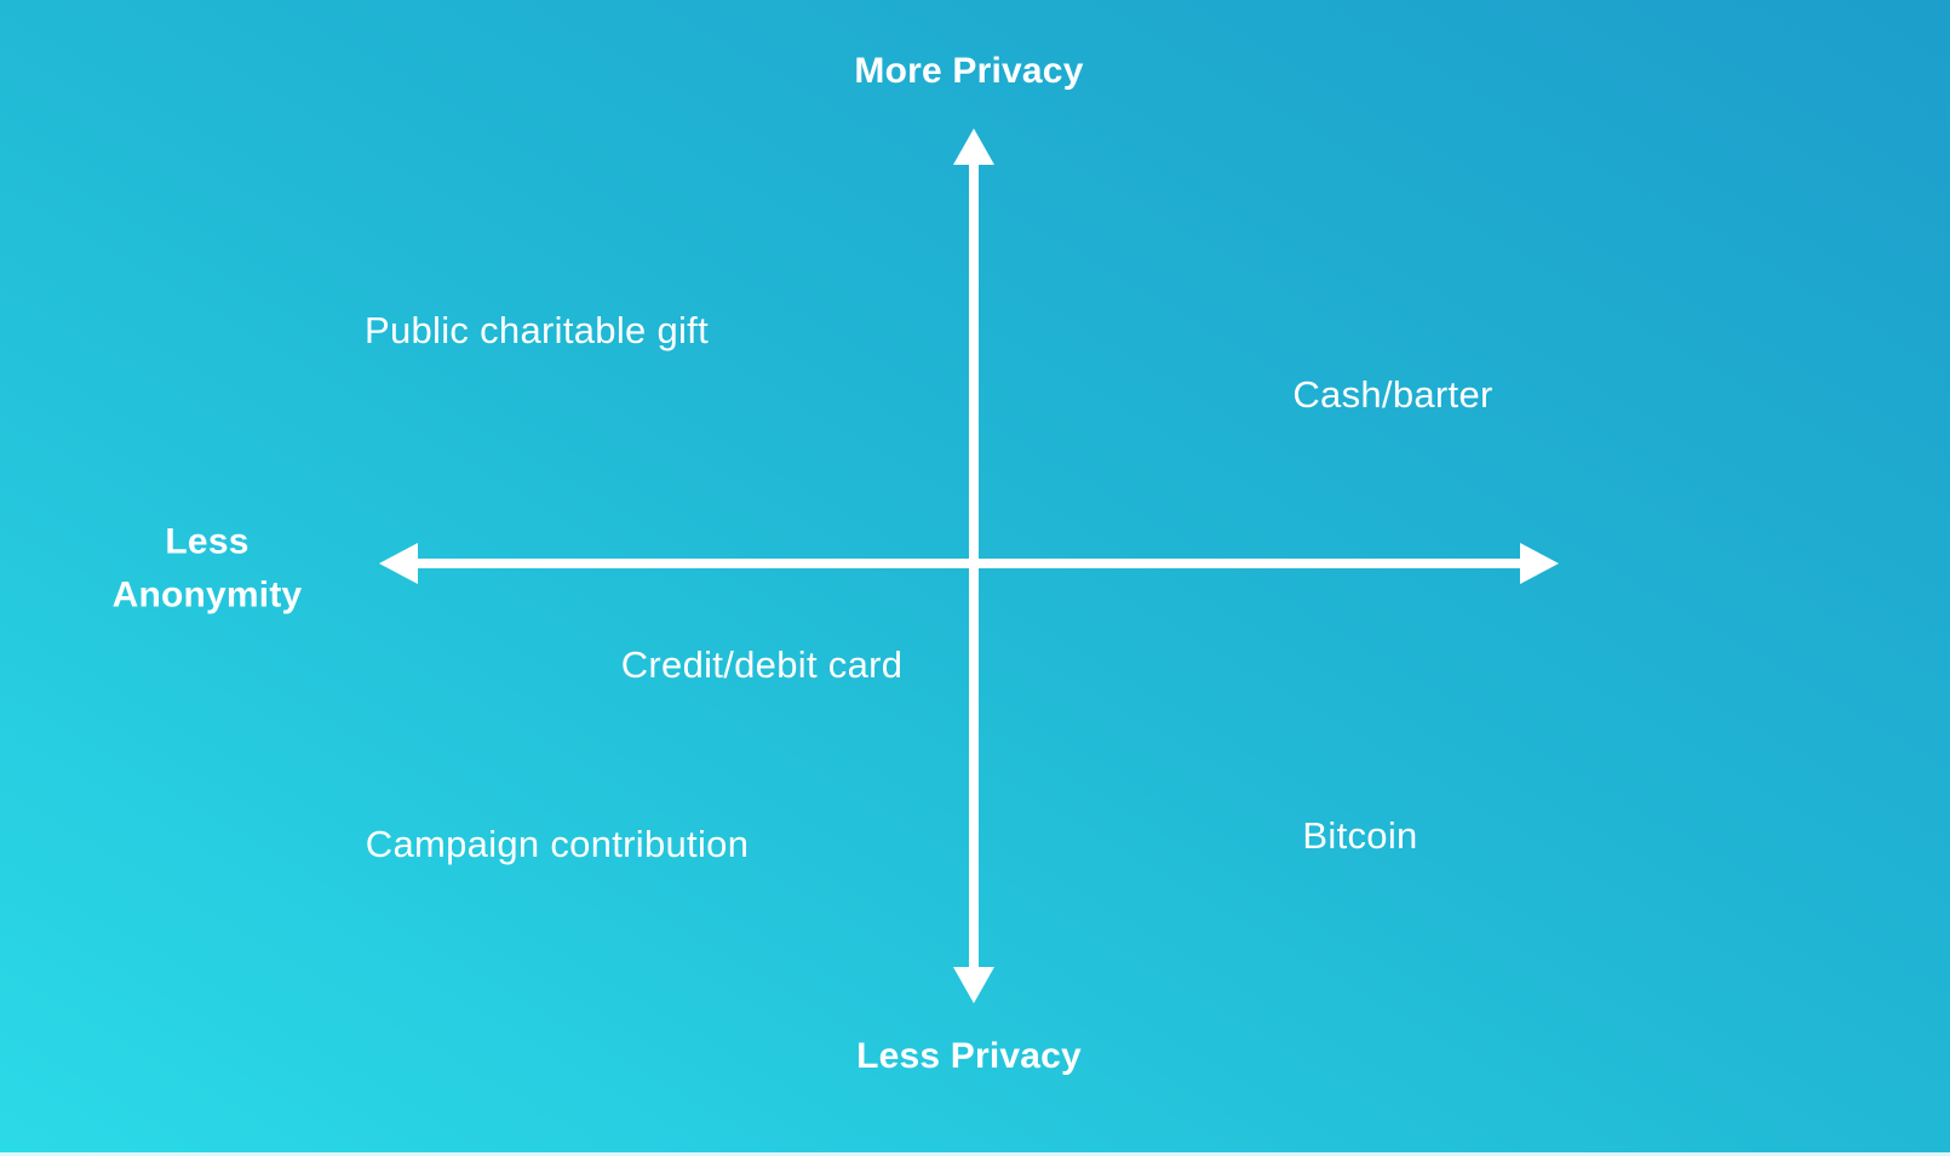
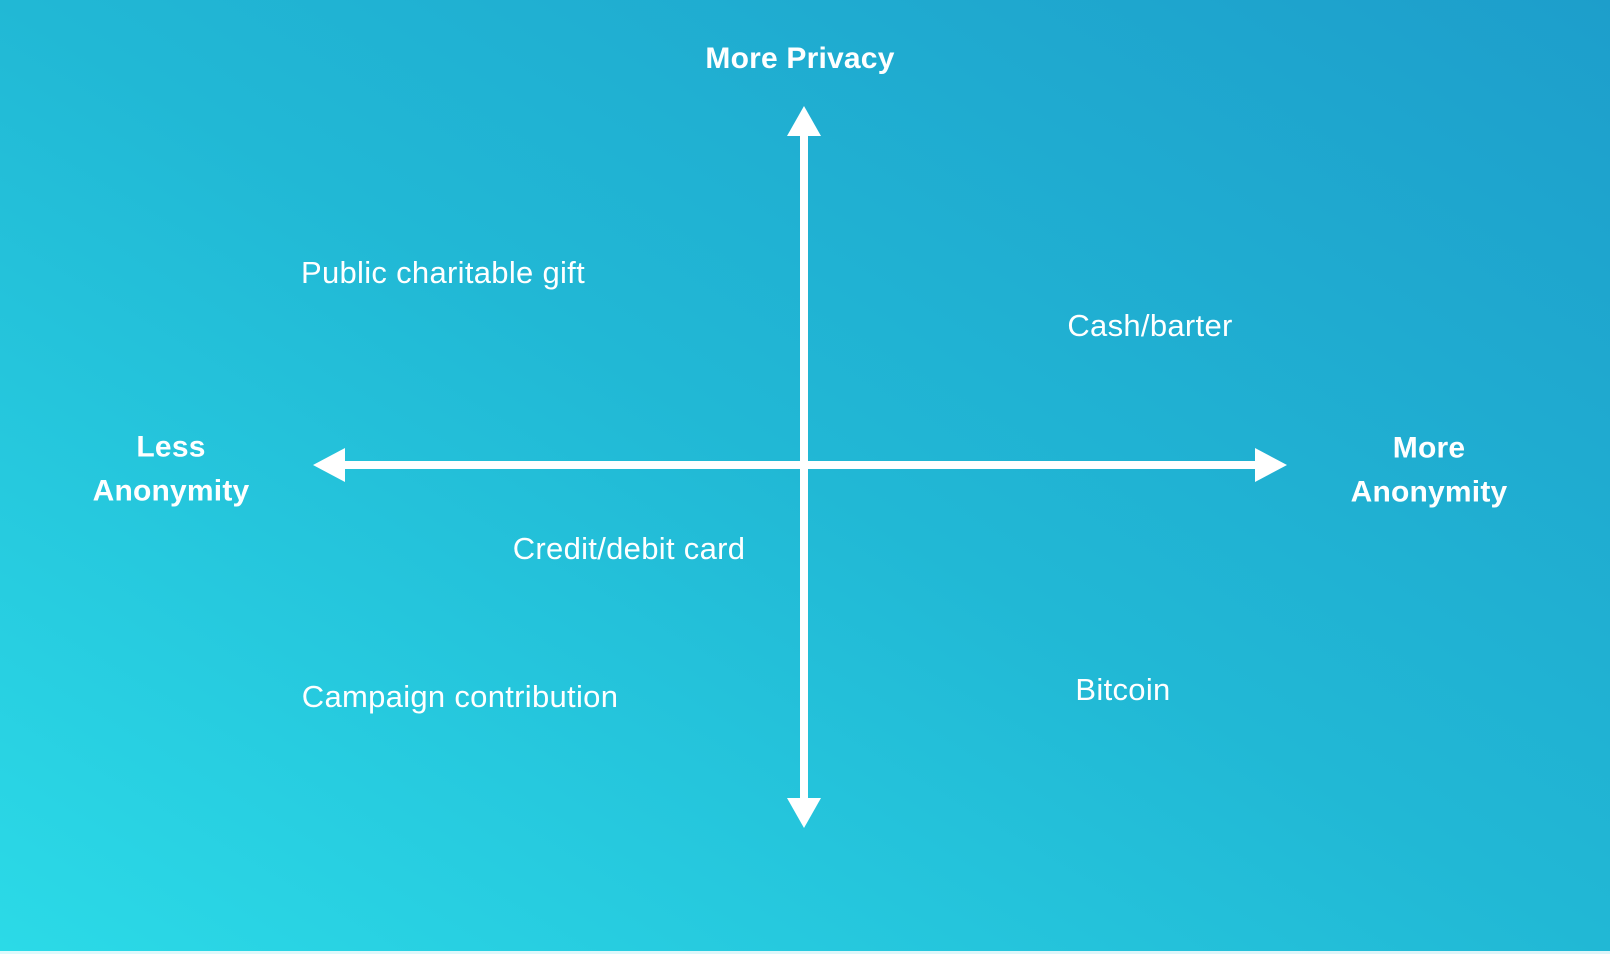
  More Privacy
- Less Privacy
  Less Anonymity
+ More Anonymity
  Public charitable gift
  Cash/barter
  Credit/debit card
  Campaign contribution
  Bitcoin
